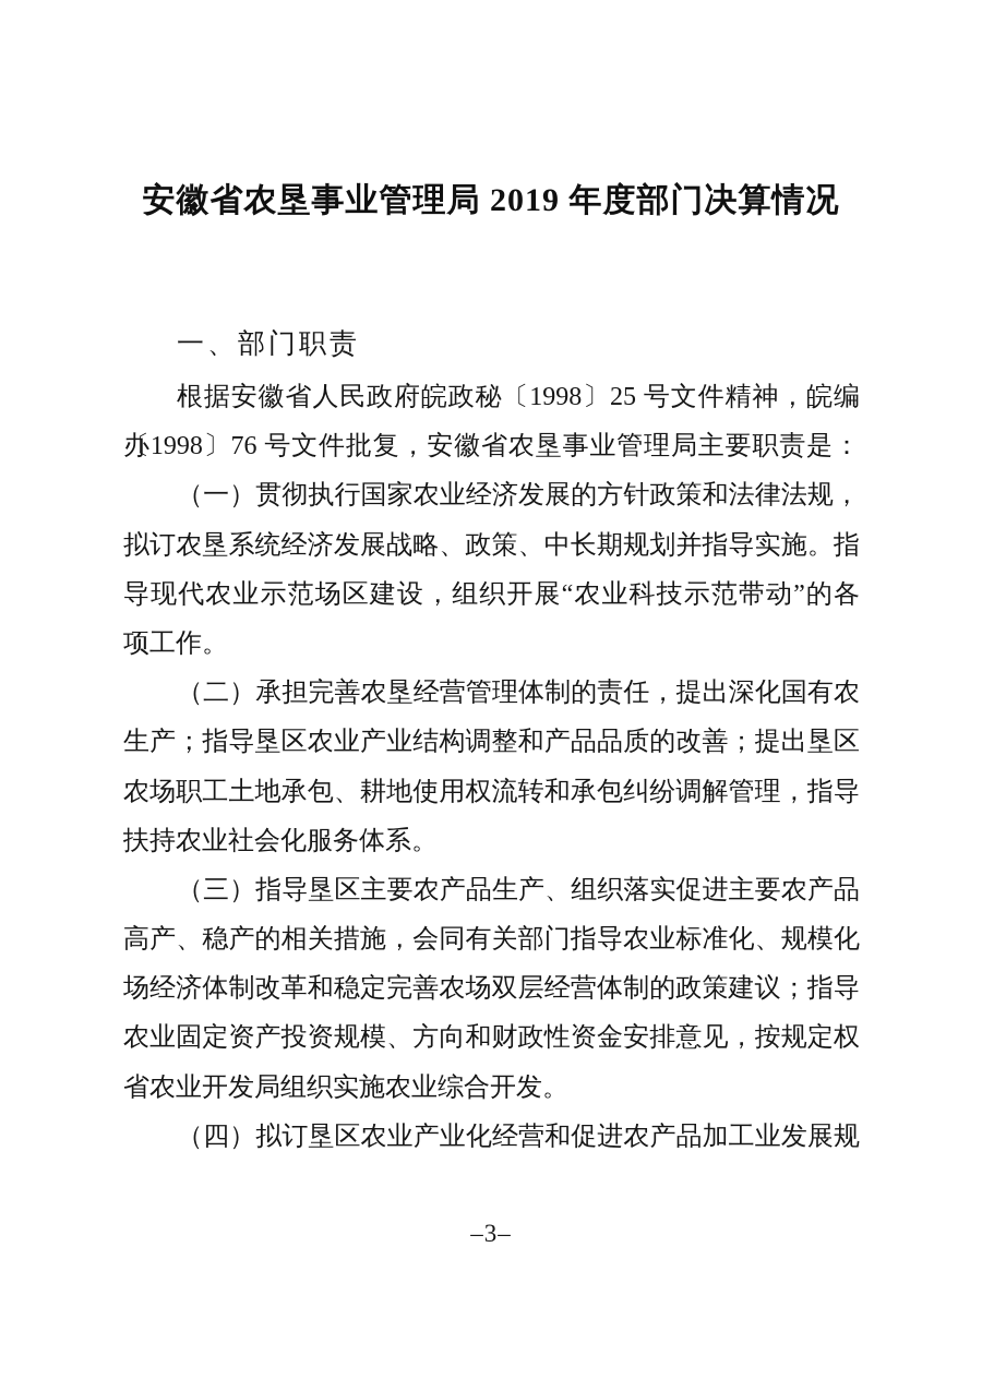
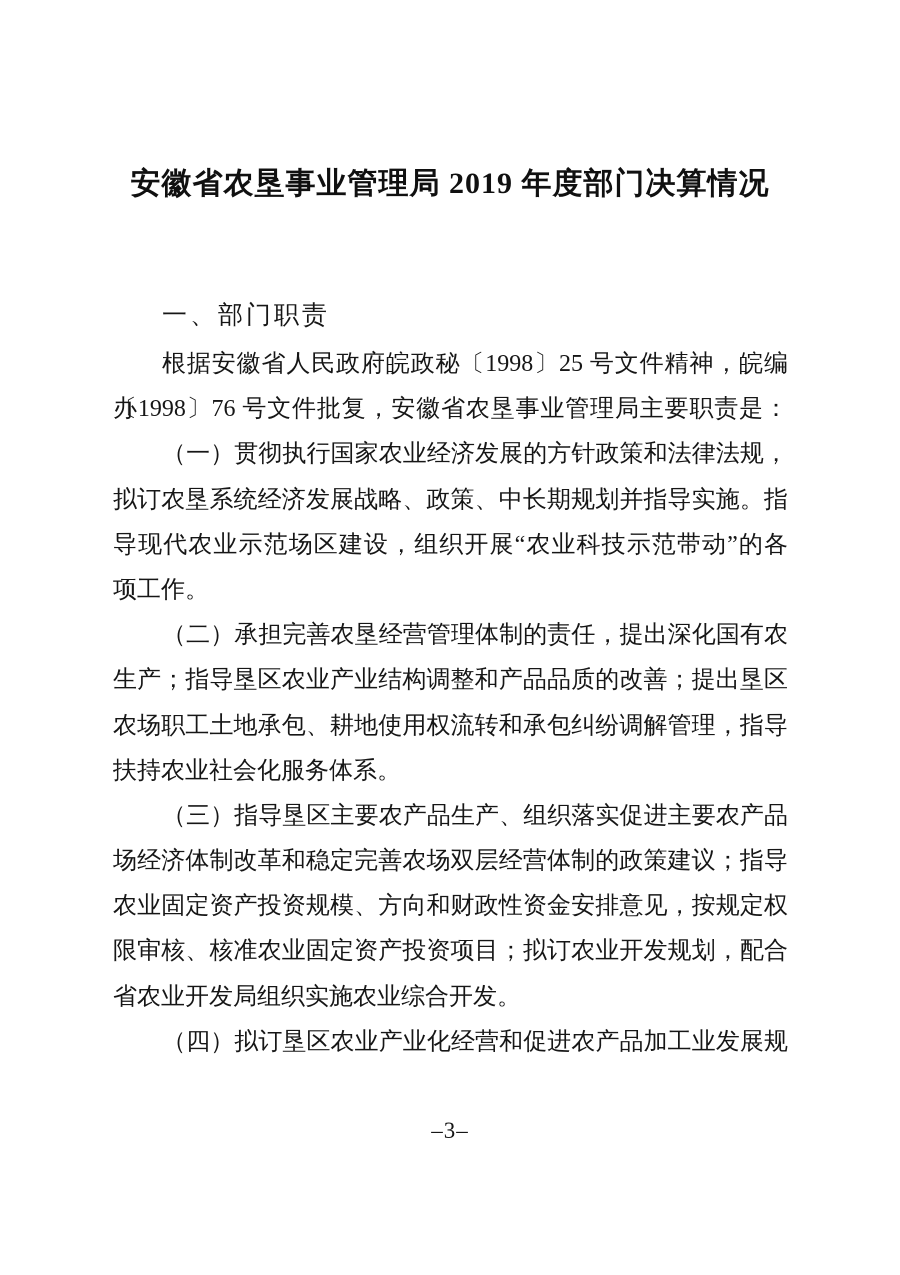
  安徽省农垦事业管理局 2019 年度部门决算情况
  一、部门职责
  根据安徽省人民政府皖政秘〔1998〕25 号文件精神，皖编办
  〔1998〕76 号文件批复，安徽省农垦事业管理局主要职责是：
  （一）贯彻执行国家农业经济发展的方针政策和法律法规，
  拟订农垦系统经济发展战略、政策、中长期规划并指导实施。指
  导现代农业示范场区建设，组织开展“农业科技示范带动”的各
  项工作。
  （二）承担完善农垦经营管理体制的责任，提出深化国有农
  生产；指导垦区农业产业结构调整和产品品质的改善；提出垦区
  农场职工土地承包、耕地使用权流转和承包纠纷调解管理，指导
  扶持农业社会化服务体系。
  （三）指导垦区主要农产品生产、组织落实促进主要农产品
- 高产、稳产的相关措施，会同有关部门指导农业标准化、规模化
  场经济体制改革和稳定完善农场双层经营体制的政策建议；指导
  农业固定资产投资规模、方向和财政性资金安排意见，按规定权
+ 限审核、核准农业固定资产投资项目；拟订农业开发规划，配合
  省农业开发局组织实施农业综合开发。
  （四）拟订垦区农业产业化经营和促进农产品加工业发展规
  –3–
